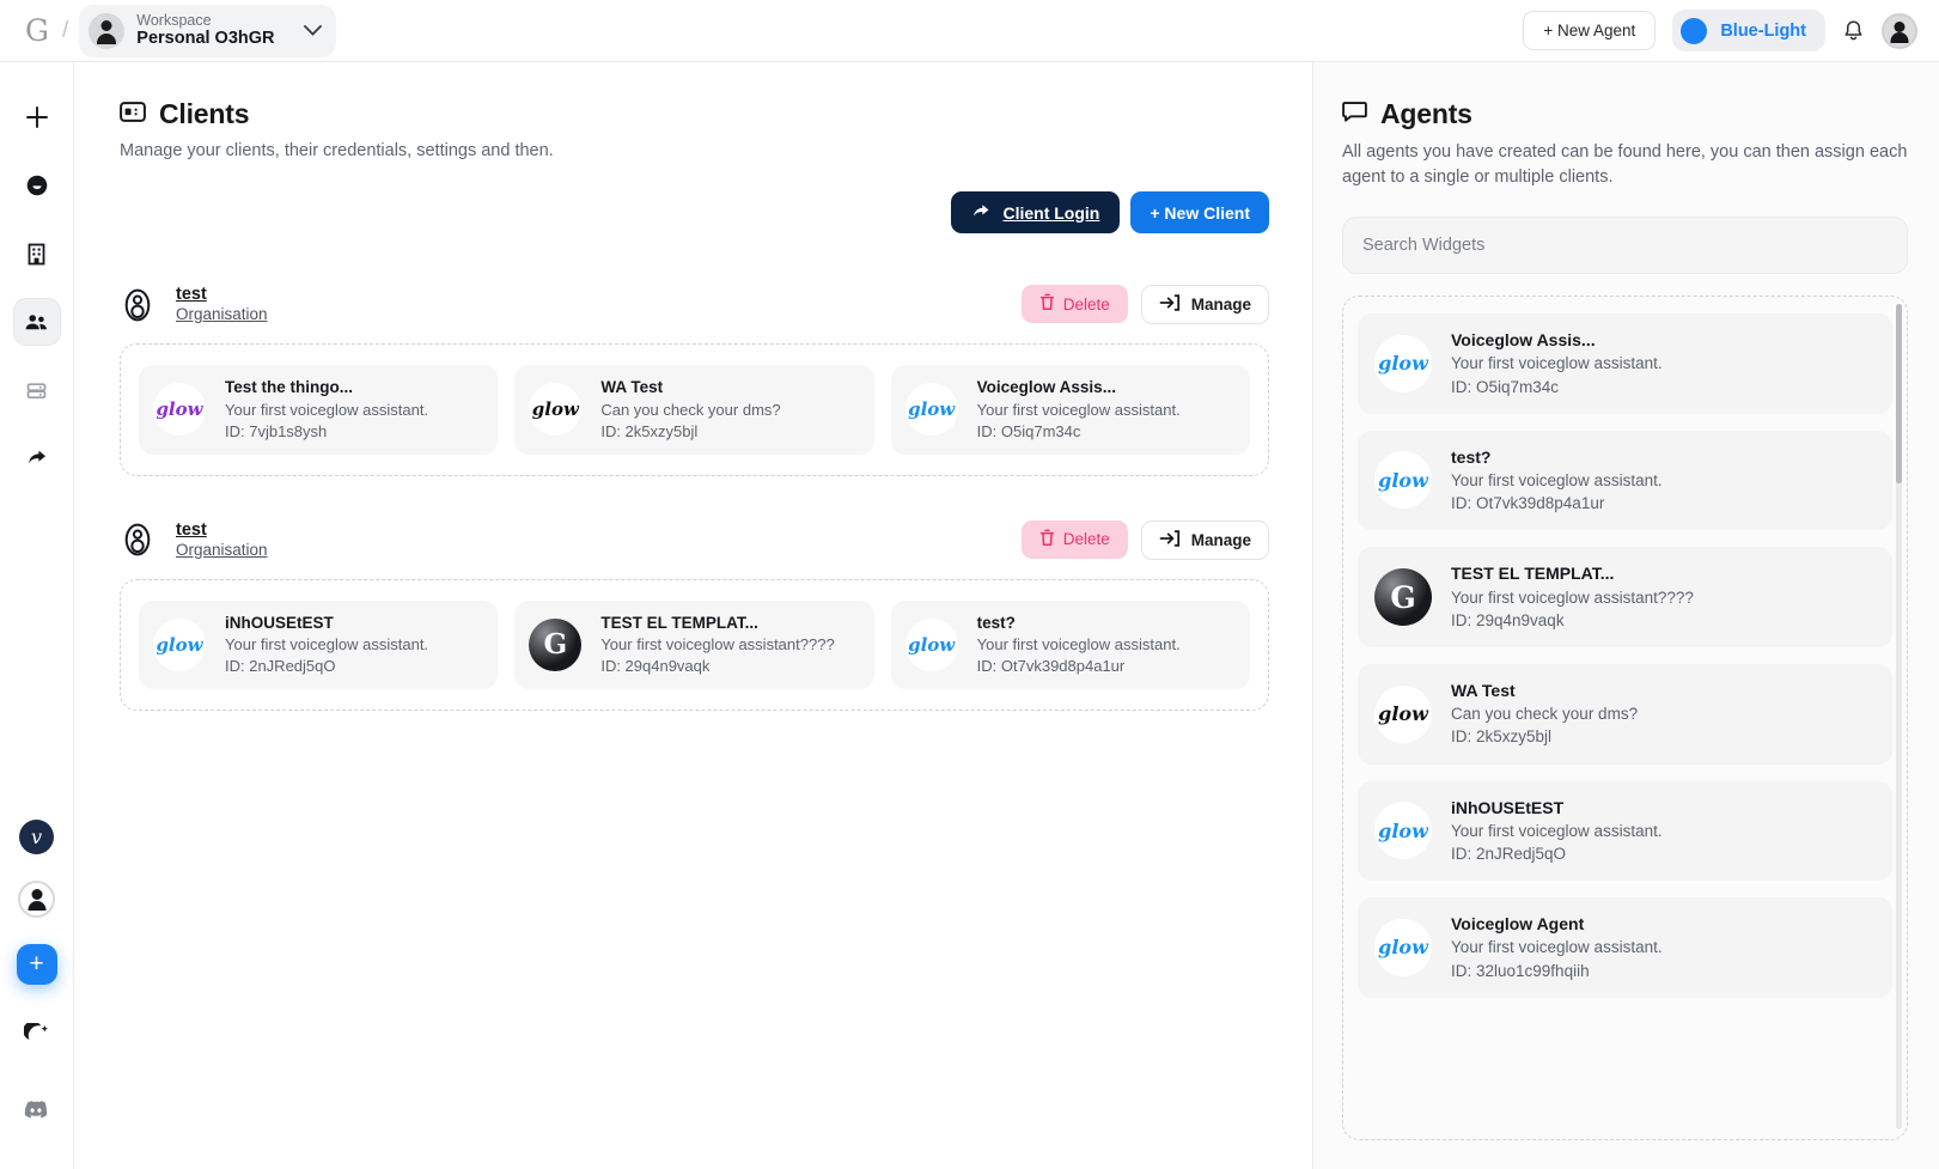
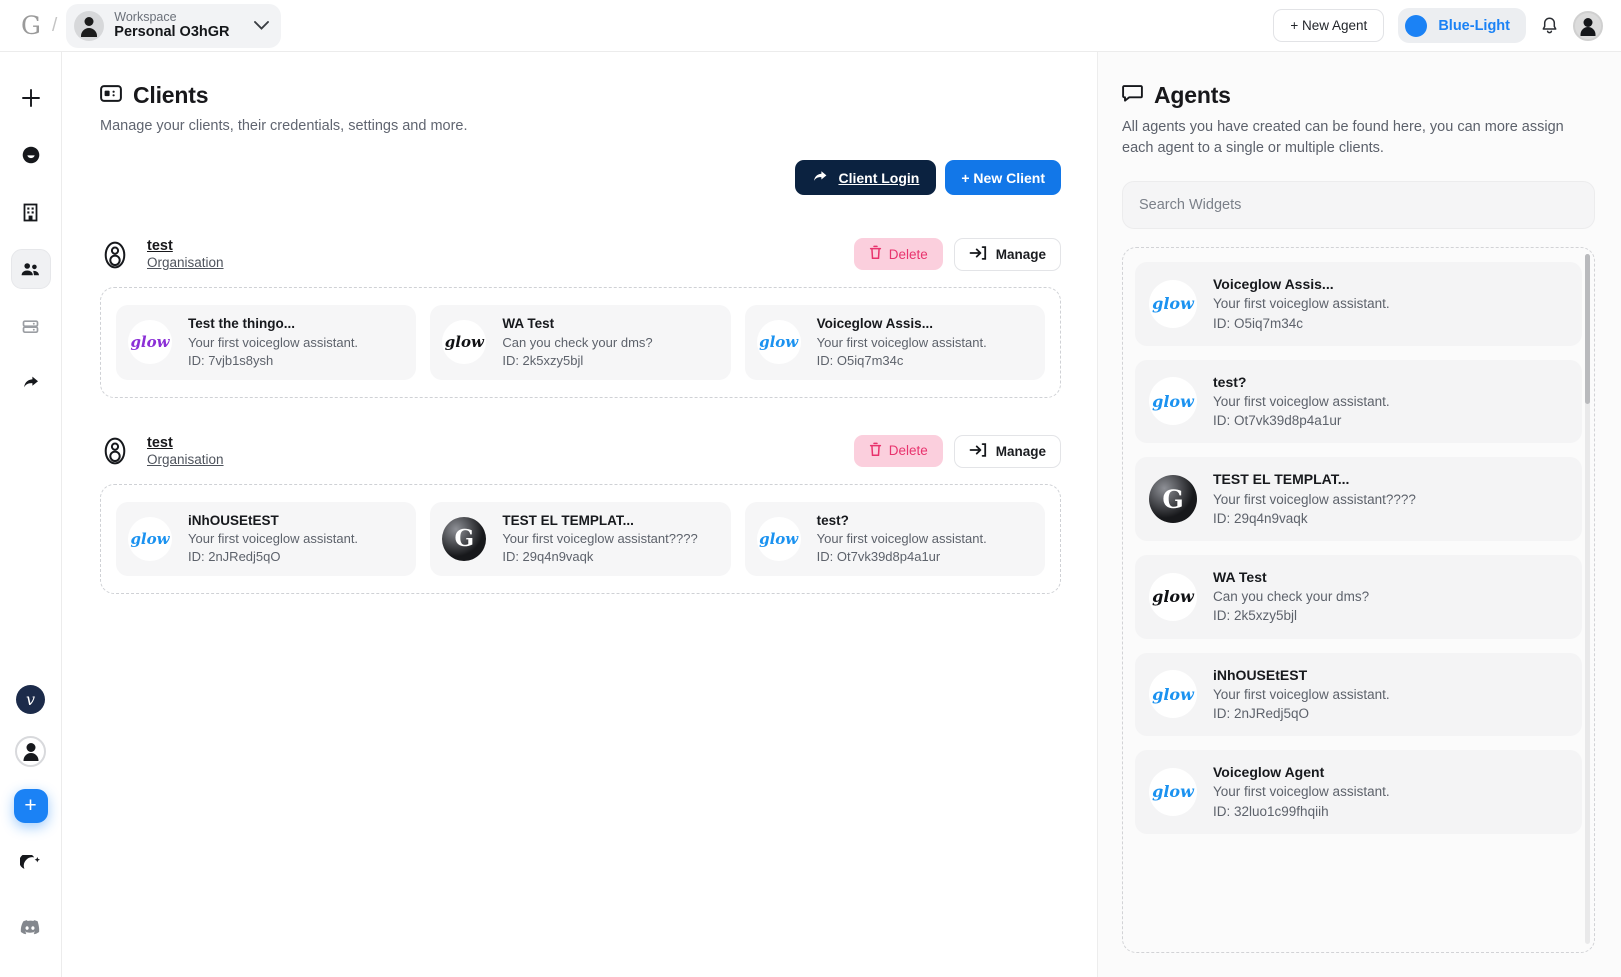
  G
  /
  Workspace
  Personal O3hGR
  + New Agent
  Blue-Light
  v
  +
  Clients
- Manage your clients, their credentials, settings and then.
+ Manage your clients, their credentials, settings and more.
  Client Login
  + New Client
  test
  Organisation
  Delete
  Manage
  glow
  Test the thingo...
  Your first voiceglow assistant.
  ID: 7vjb1s8ysh
  glow
  WA Test
  Can you check your dms?
  ID: 2k5xzy5bjl
  glow
  Voiceglow Assis...
  Your first voiceglow assistant.
  ID: O5iq7m34c
  test
  Organisation
  Delete
  Manage
  glow
  iNhOUSEtEST
  Your first voiceglow assistant.
  ID: 2nJRedj5qO
  G
  TEST EL TEMPLAT...
  Your first voiceglow assistant????
  ID: 29q4n9vaqk
  glow
  test?
  Your first voiceglow assistant.
  ID: Ot7vk39d8p4a1ur
  Agents
- All agents you have created can be found here, you can then assign each agent to a single or multiple clients.
+ All agents you have created can be found here, you can more assign each agent to a single or multiple clients.
  Search Widgets
  glow
  Voiceglow Assis...
  Your first voiceglow assistant.
  ID: O5iq7m34c
  glow
  test?
  Your first voiceglow assistant.
  ID: Ot7vk39d8p4a1ur
  G
  TEST EL TEMPLAT...
  Your first voiceglow assistant????
  ID: 29q4n9vaqk
  glow
  WA Test
  Can you check your dms?
  ID: 2k5xzy5bjl
  glow
  iNhOUSEtEST
  Your first voiceglow assistant.
  ID: 2nJRedj5qO
  glow
  Voiceglow Agent
  Your first voiceglow assistant.
  ID: 32luo1c99fhqiih
